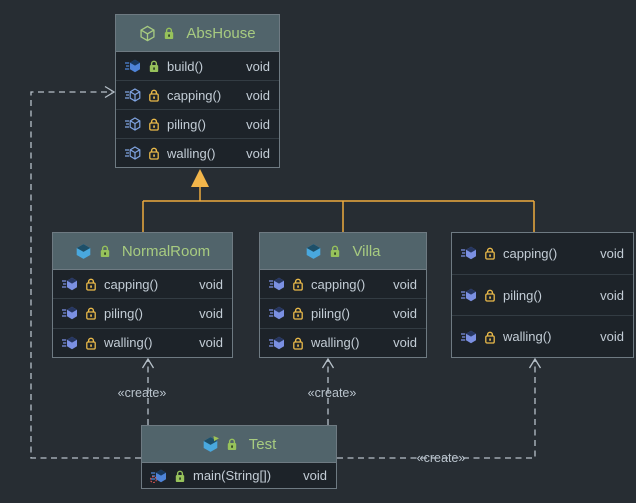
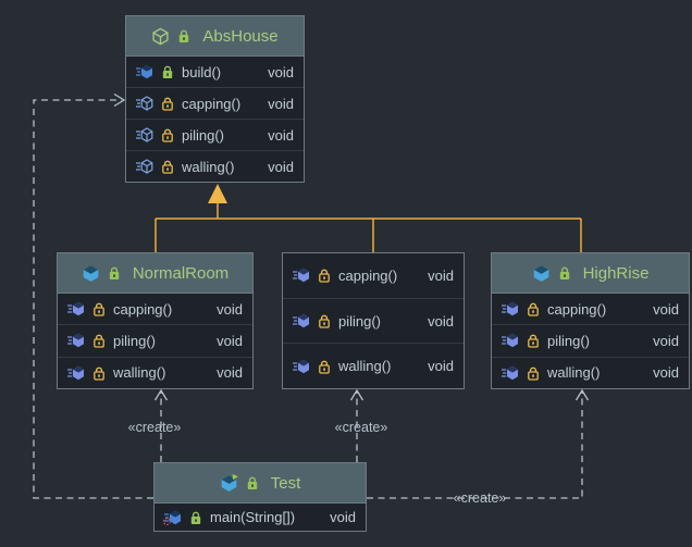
  AbsHouse
  build()
  void
  capping()
  void
  piling()
  void
  walling()
  void
  NormalRoom
  capping()
  void
  piling()
  void
  walling()
  void
- Villa
  capping()
  void
  piling()
  void
  walling()
  void
+ HighRise
  capping()
  void
  piling()
  void
  walling()
  void
  Test
  main(String[])
  void
  «create»
  «create»
  «create»
